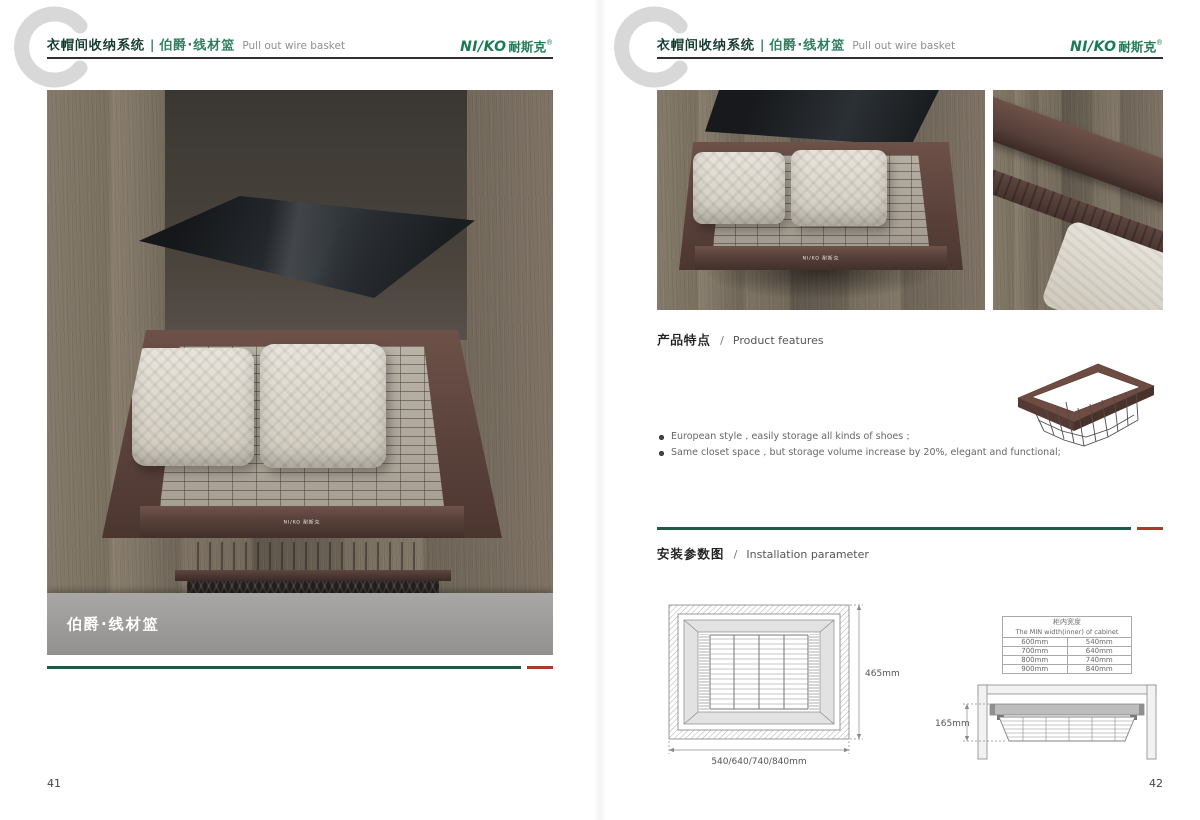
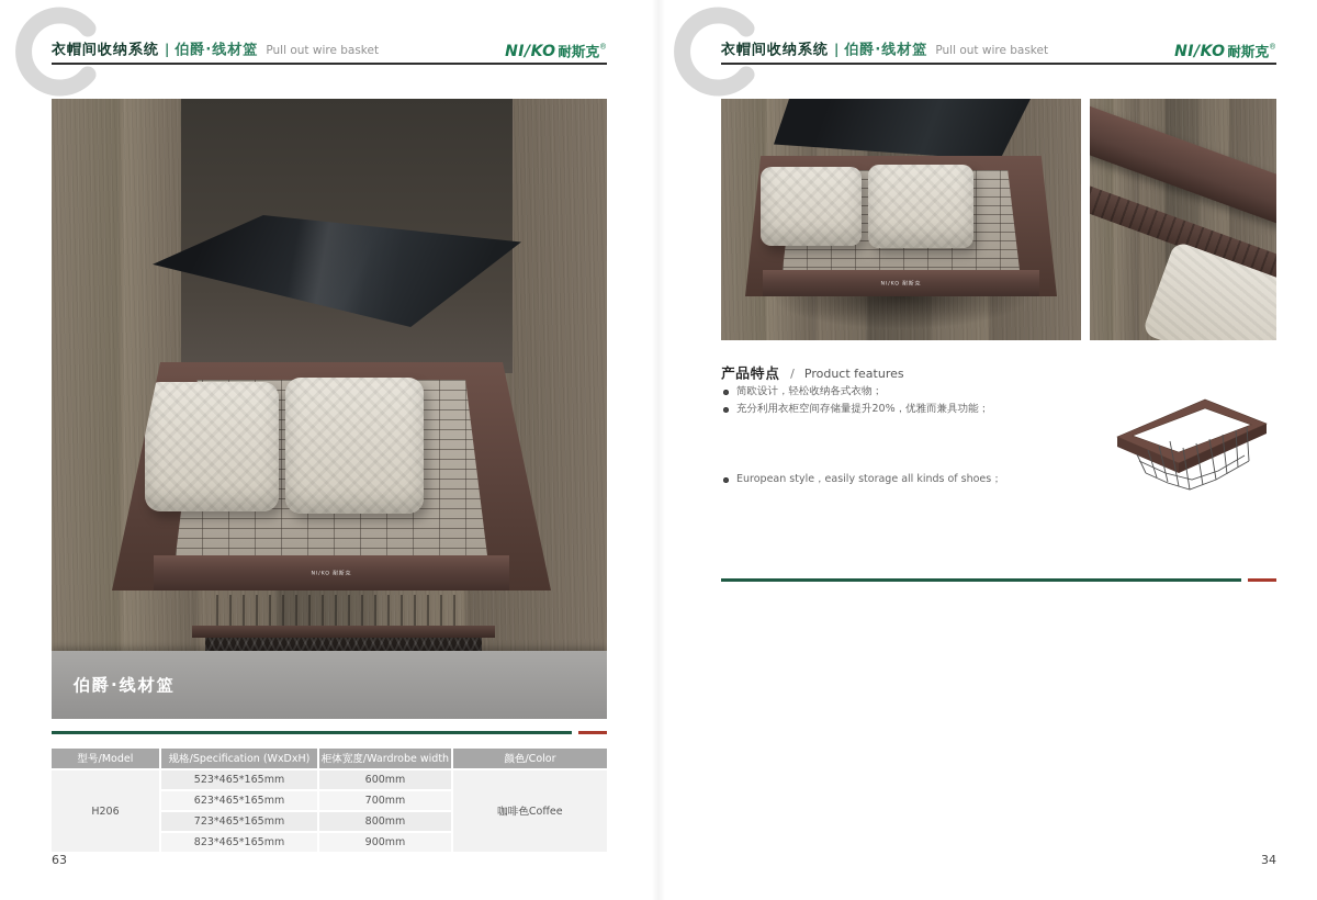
  衣帽间收纳系统
  |
  伯爵·线材篮
  Pull out wire basket
  NI/KO 耐斯克®
  伯爵·线材篮
+ 型号/Model
+ 规格/Specification (WxDxH)
+ 柜体宽度/Wardrobe width
+ 颜色/Color
+ H206
+ 523*465*165mm
+ 600mm
+ 咖啡色Coffee
+ 623*465*165mm
+ 700mm
+ 723*465*165mm
+ 800mm
+ 823*465*165mm
+ 900mm
- 41
+ 63
  衣帽间收纳系统
  |
  伯爵·线材篮
  Pull out wire basket
  NI/KO 耐斯克®
  产品特点 / Product features
+ 简欧设计，轻松收纳各式衣物；
+ 充分利用衣柜空间存储量提升20%，优雅而兼具功能；
  European style，easily storage all kinds of shoes；
- Same closet space，but storage volume increase by 20%, elegant and functional;
- 安装参数图 / Installation parameter
- 465mm
- 540/640/740/840mm
- 柜内宽度 The MIN width(inner) of cabinet
- 600mm	540mm
- 700mm	640mm
- 800mm	740mm
- 900mm	840mm
- 165mm
- 42
+ 34
